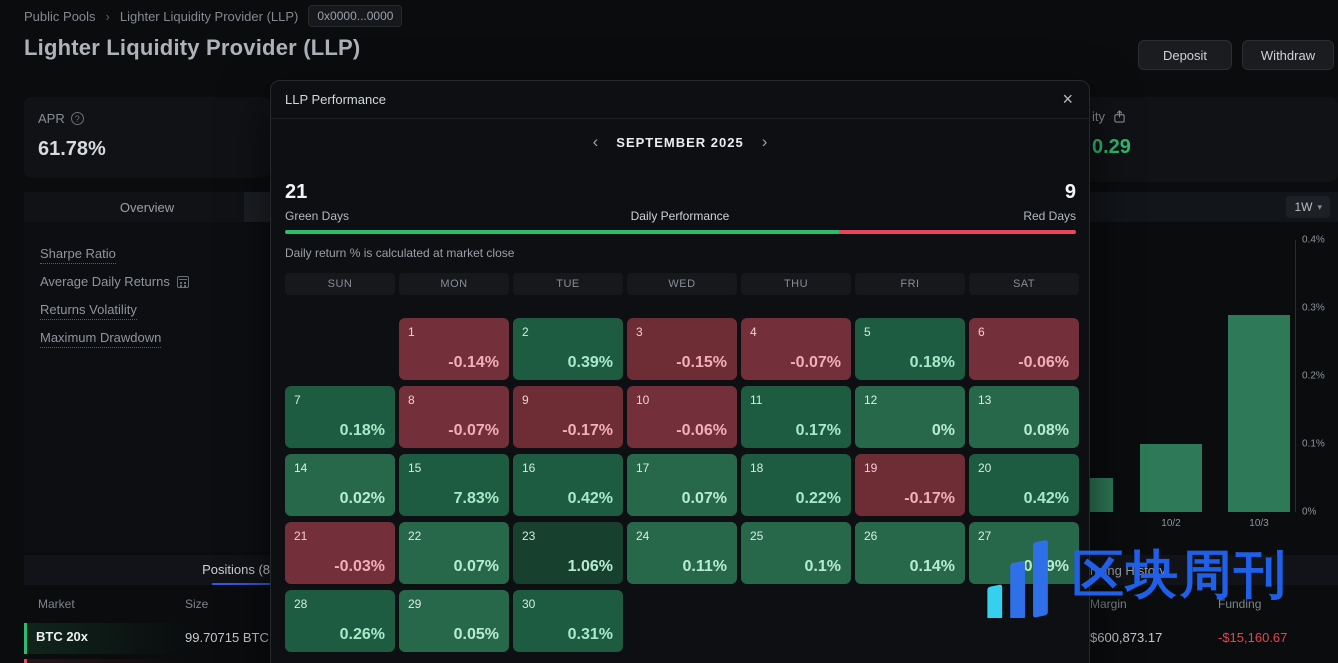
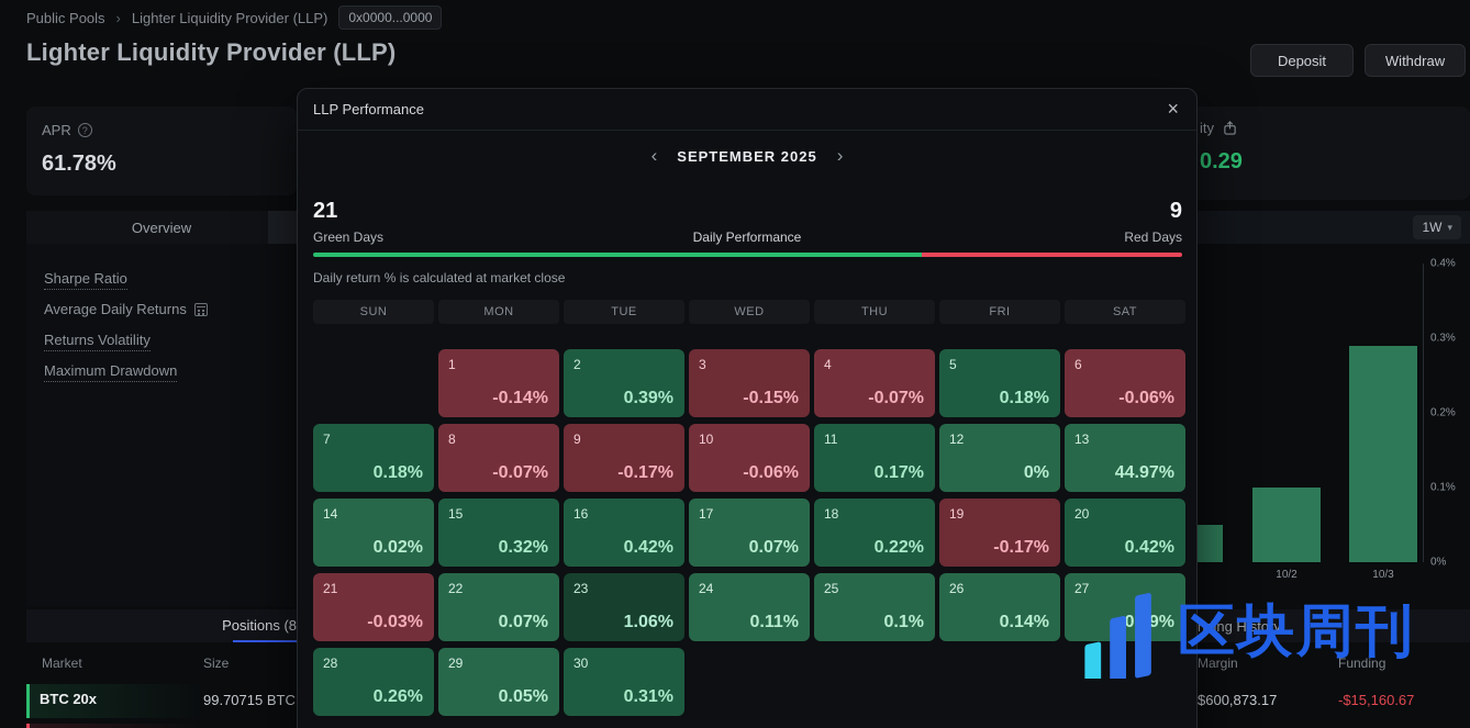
  Public Pools
  ›
  Lighter Liquidity Provider (LLP)
  0x0000...0000
  Lighter Liquidity Provider (LLP)
  Deposit
  Withdraw
  APR
  ?
  61.78%
  Overview
  Sharpe Ratio
  Average Daily Returns
  Returns Volatility
  Maximum Drawdown
  ity
  0.29
  1W
  ▾
  0.4%
  0.3%
  0.2%
  0.1%
  0%
  10/2
  10/3
  Positions (8
  nding History
  Market
  Size
  Margin
  Funding
  BTC 20x
  99.70715 BTC
  $600,873.17
  -$15,160.67
  LLP Performance
  ×
  ‹
  SEPTEMBER 2025
  ›
  21
  Green Days
  Daily Performance
  9
  Red Days
  Daily return % is calculated at market close
  SUN
  MON
  TUE
  WED
  THU
  FRI
  SAT
  1
  -0.14%
  2
  0.39%
  3
  -0.15%
  4
  -0.07%
  5
  0.18%
  6
  -0.06%
  7
  0.18%
  8
  -0.07%
  9
  -0.17%
  10
  -0.06%
  11
  0.17%
  12
  0%
  13
- 0.08%
+ 44.97%
  14
  0.02%
  15
- 7.83%
+ 0.32%
  16
  0.42%
  17
  0.07%
  18
  0.22%
  19
  -0.17%
  20
  0.42%
  21
  -0.03%
  22
  0.07%
  23
  1.06%
  24
  0.11%
  25
  0.1%
  26
  0.14%
  27
  28
  0.26%
  29
  0.05%
  30
  0.31%
  区块周刊
